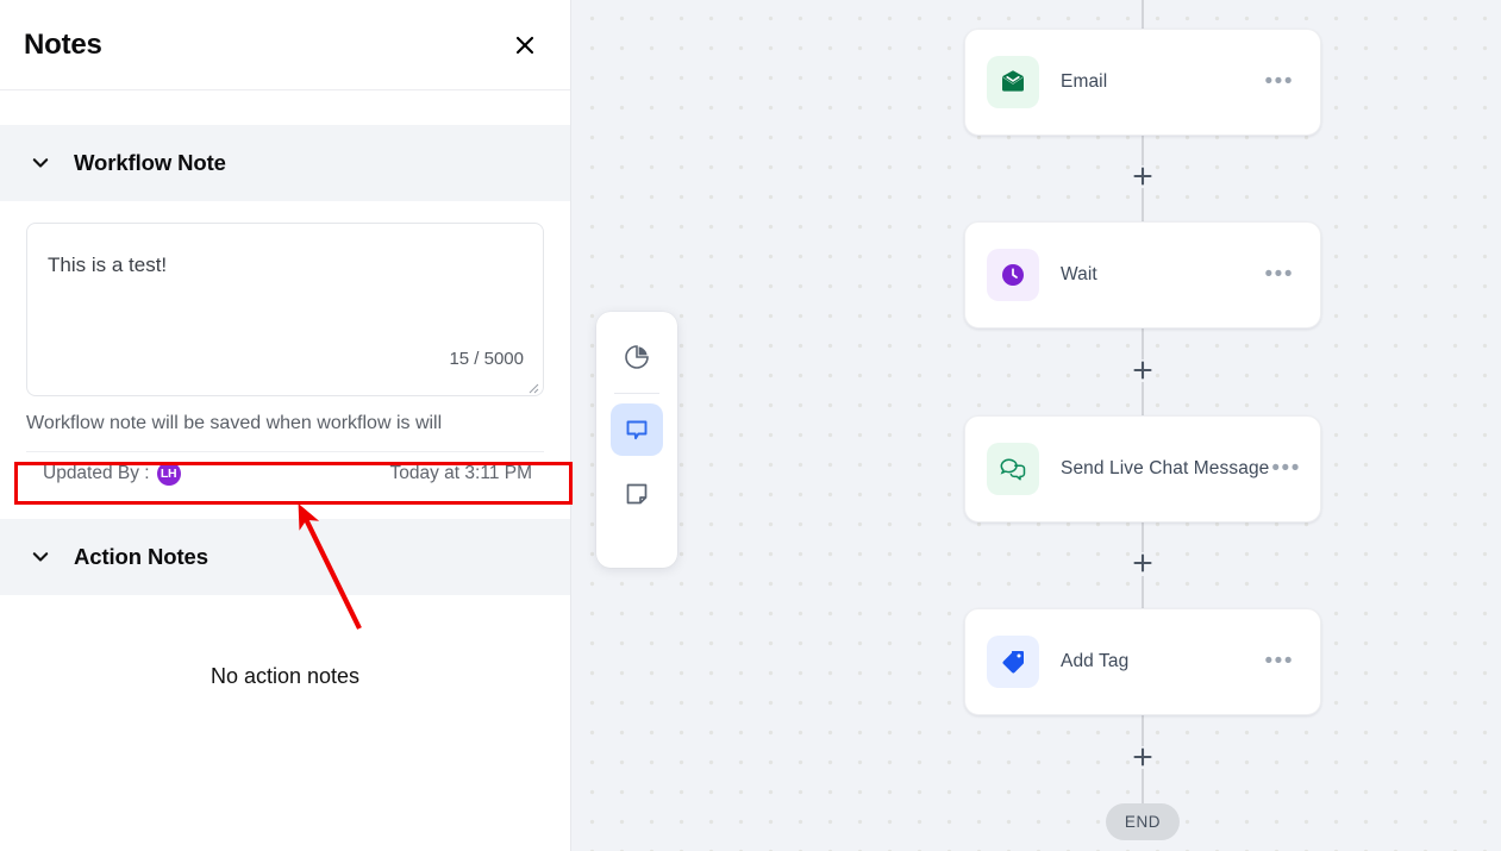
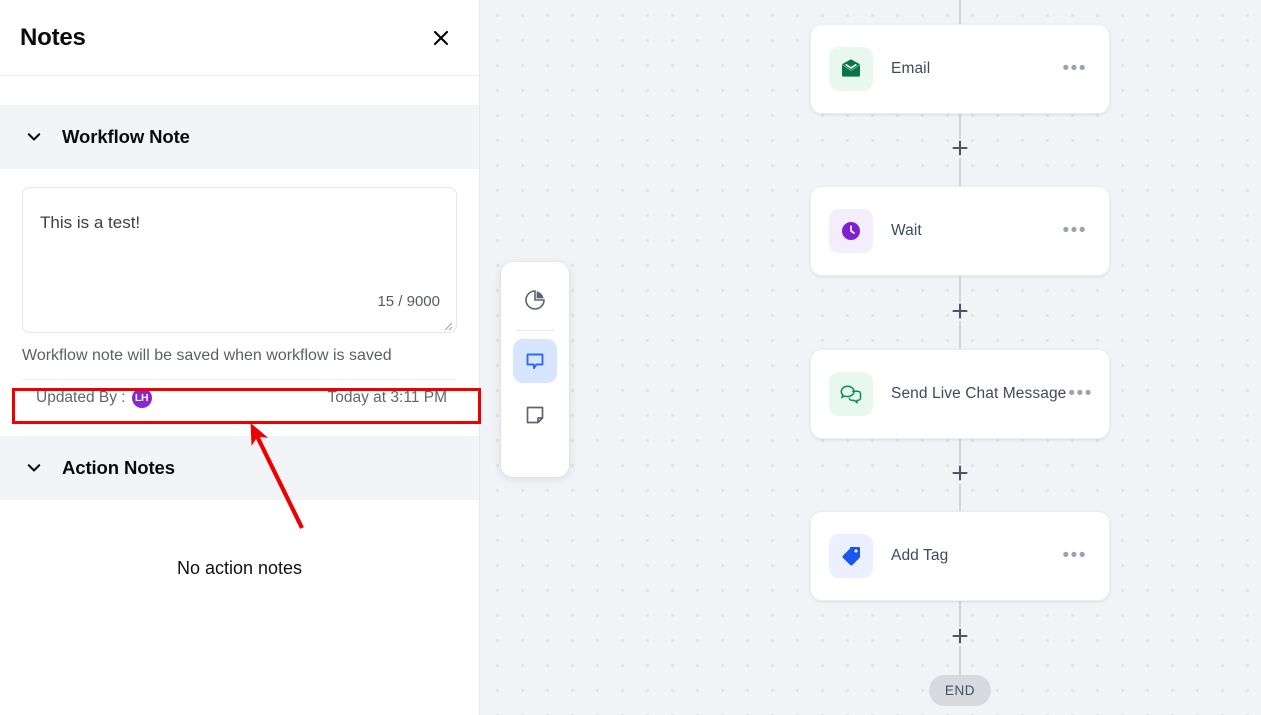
  Email
  •••
  Wait
  •••
  Send Live Chat Message
  •••
  Add Tag
  •••
  END
  Notes
  Workflow Note
  This is a test!
- 15 / 5000
+ 15 / 9000
- Workflow note will be saved when workflow is will
+ Workflow note will be saved when workflow is saved
  Updated By :
  LH
  Today at 3:11 PM
  Action Notes
  No action notes
